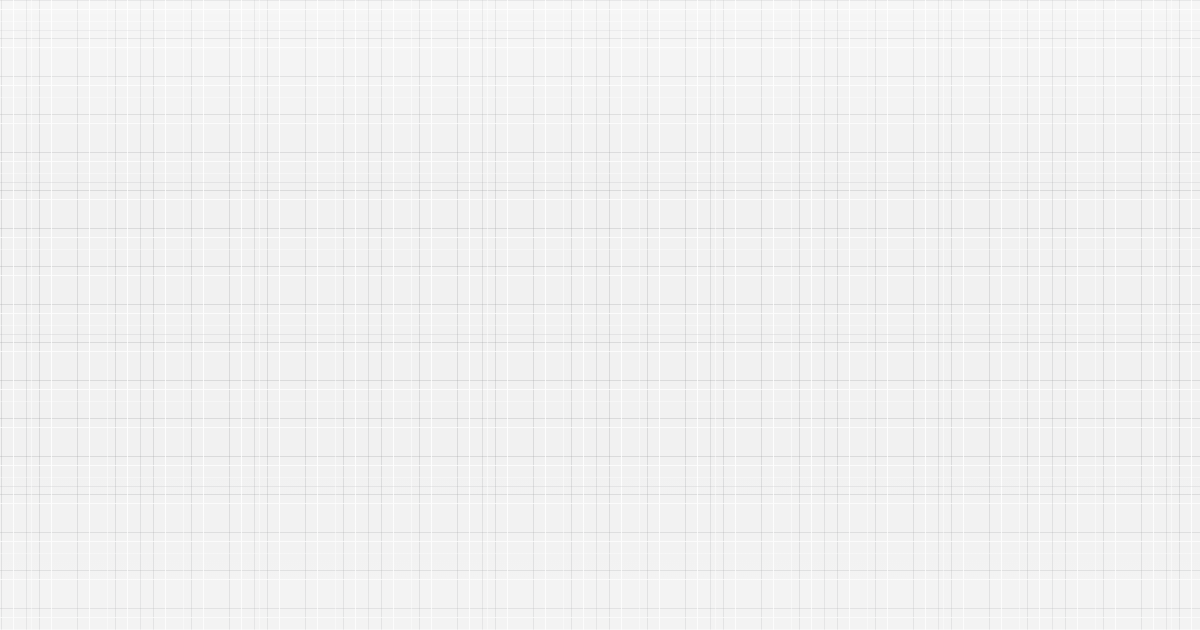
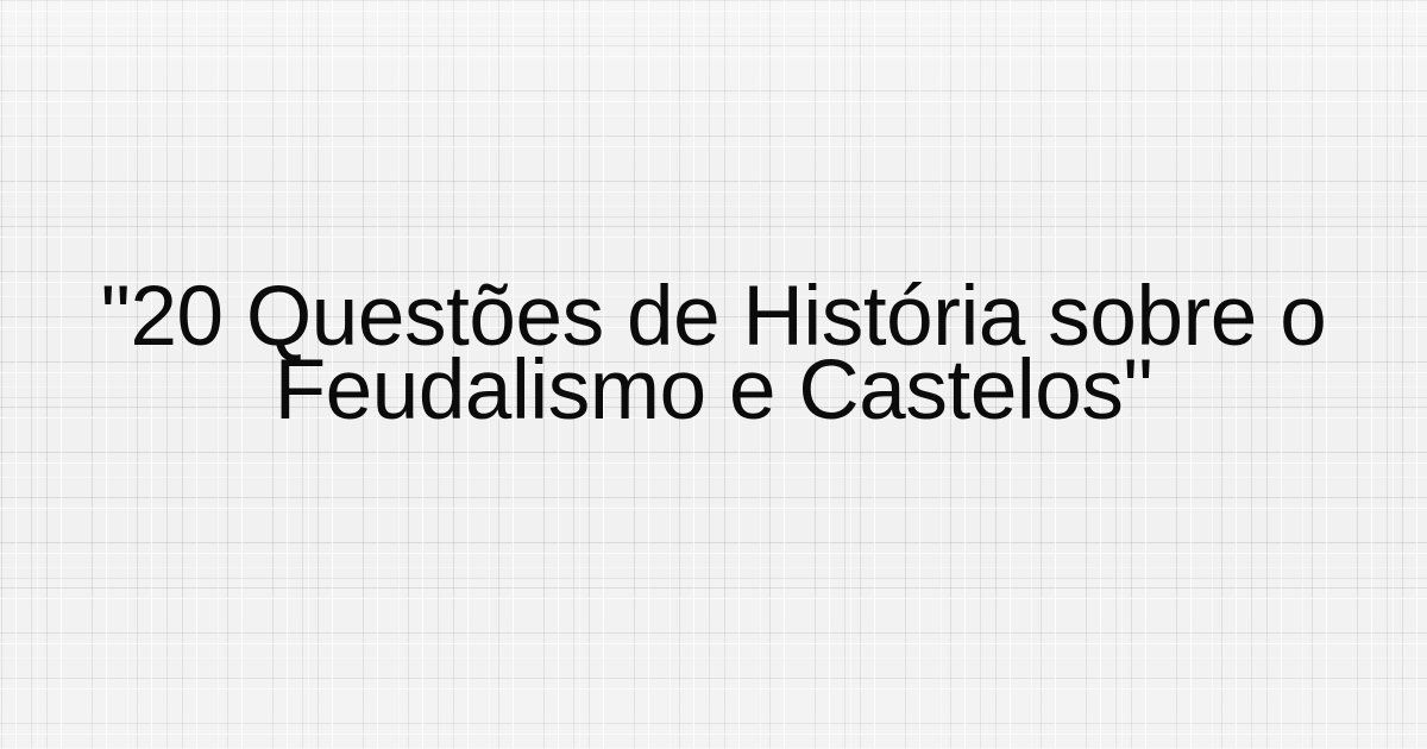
+ "20 Questões de História sobre o
+ Feudalismo e Castelos"
